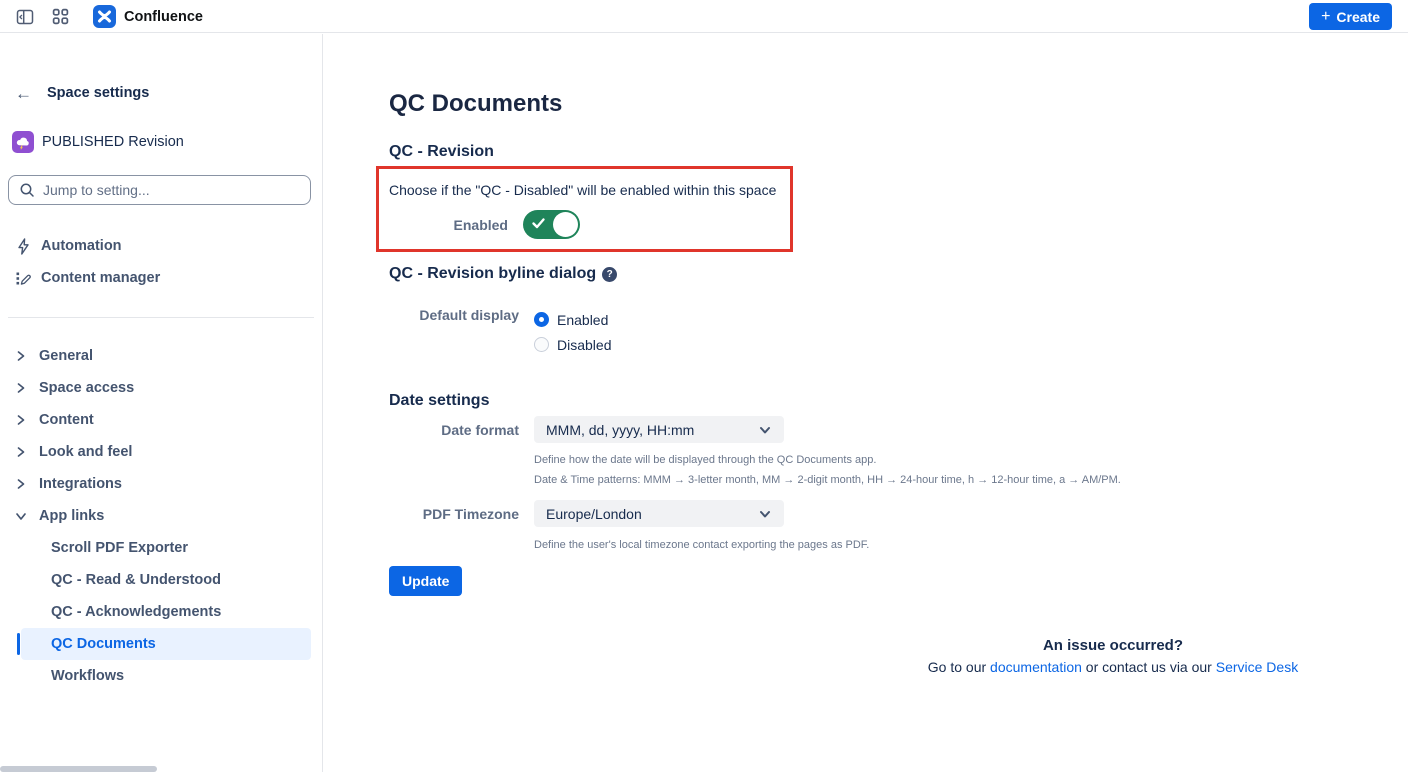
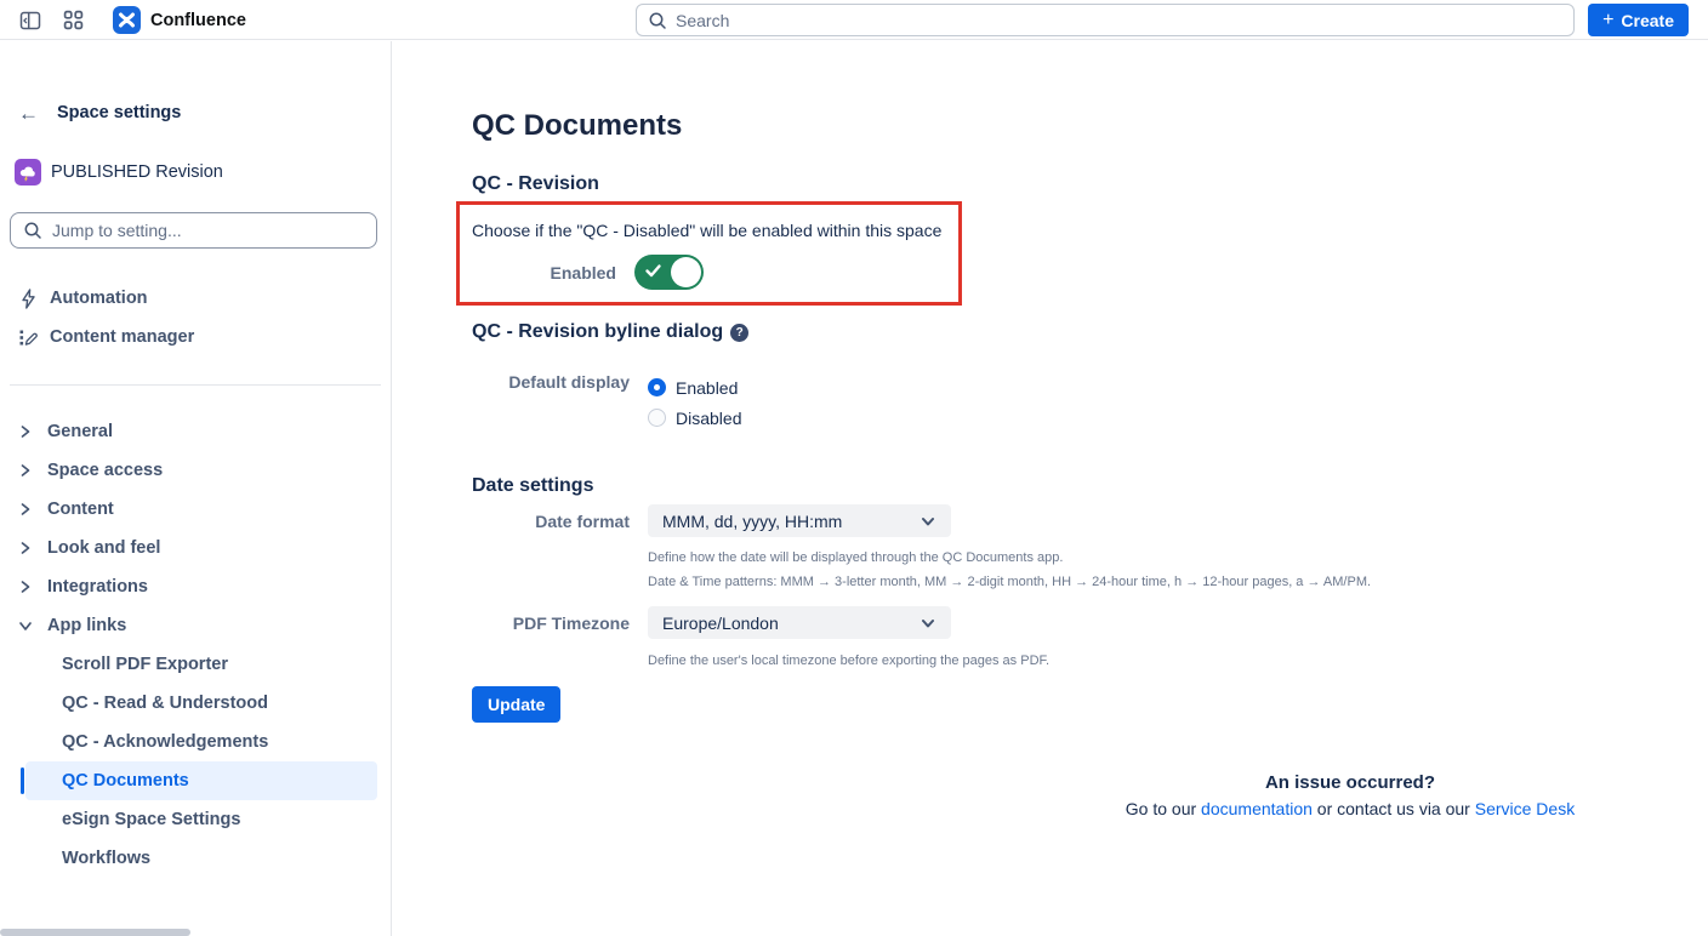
  Confluence
+ Search
  +
  Create
  ←
  Space settings
  PUBLISHED Revision
  Jump to setting...
  Automation
  Content manager
  General
  Space access
  Content
  Look and feel
  Integrations
  App links
  Scroll PDF Exporter
  QC - Read & Understood
  QC - Acknowledgements
  QC Documents
+ eSign Space Settings
  Workflows
  QC Documents
  QC - Revision
  Choose if the "QC - Disabled" will be enabled within this space
  Enabled
  QC - Revision byline dialog
  ?
  Default display
  Enabled
  Disabled
  Date settings
  Date format
  MMM, dd, yyyy, HH:mm
  Define how the date will be displayed through the QC Documents app.
- Date & Time patterns: MMM → 3-letter month, MM → 2-digit month, HH → 24-hour time, h → 12-hour time, a → AM/PM.
+ Date & Time patterns: MMM → 3-letter month, MM → 2-digit month, HH → 24-hour time, h → 12-hour pages, a → AM/PM.
  PDF Timezone
  Europe/London
- Define the user's local timezone contact exporting the pages as PDF.
+ Define the user's local timezone before exporting the pages as PDF.
  Update
  An issue occurred?
  Go to our documentation or contact us via our Service Desk
